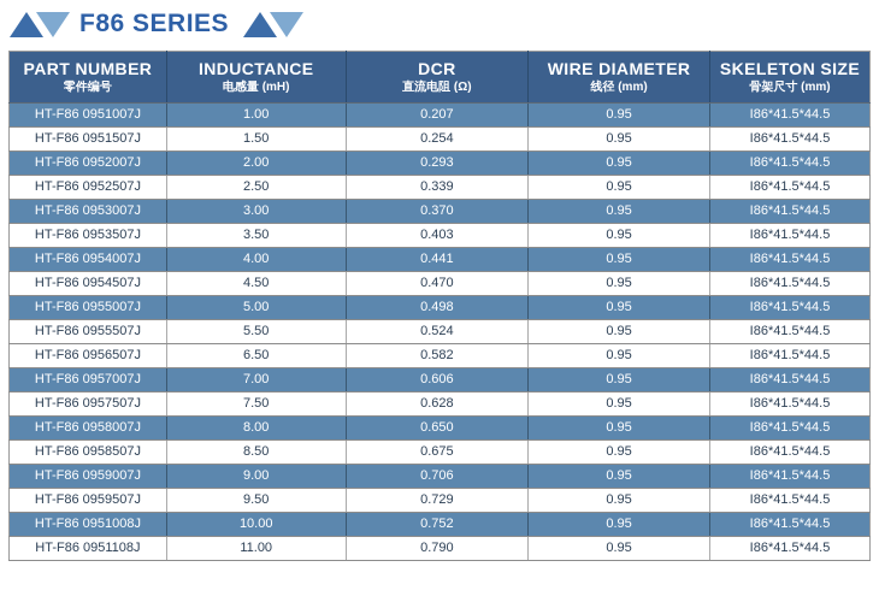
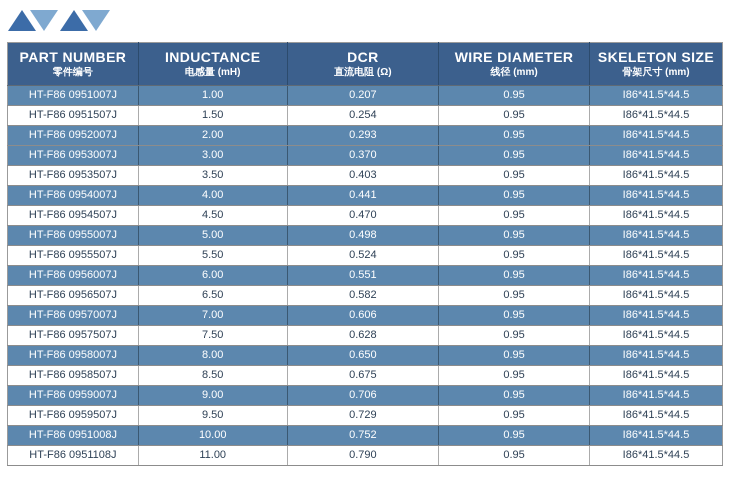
- F86 SERIES
  PART NUMBER 零件编号	INDUCTANCE 电感量 (mH)	DCR 直流电阻 (Ω)	WIRE DIAMETER 线径 (mm)	SKELETON SIZE 骨架尺寸 (mm)
  HT-F86 0951007J	1.00	0.207	0.95	I86*41.5*44.5
  HT-F86 0951507J	1.50	0.254	0.95	I86*41.5*44.5
  HT-F86 0952007J	2.00	0.293	0.95	I86*41.5*44.5
- HT-F86 0952507J	2.50	0.339	0.95	I86*41.5*44.5
  HT-F86 0953007J	3.00	0.370	0.95	I86*41.5*44.5
  HT-F86 0953507J	3.50	0.403	0.95	I86*41.5*44.5
  HT-F86 0954007J	4.00	0.441	0.95	I86*41.5*44.5
  HT-F86 0954507J	4.50	0.470	0.95	I86*41.5*44.5
  HT-F86 0955007J	5.00	0.498	0.95	I86*41.5*44.5
  HT-F86 0955507J	5.50	0.524	0.95	I86*41.5*44.5
+ HT-F86 0956007J	6.00	0.551	0.95	I86*41.5*44.5
  HT-F86 0956507J	6.50	0.582	0.95	I86*41.5*44.5
  HT-F86 0957007J	7.00	0.606	0.95	I86*41.5*44.5
  HT-F86 0957507J	7.50	0.628	0.95	I86*41.5*44.5
  HT-F86 0958007J	8.00	0.650	0.95	I86*41.5*44.5
  HT-F86 0958507J	8.50	0.675	0.95	I86*41.5*44.5
  HT-F86 0959007J	9.00	0.706	0.95	I86*41.5*44.5
  HT-F86 0959507J	9.50	0.729	0.95	I86*41.5*44.5
  HT-F86 0951008J	10.00	0.752	0.95	I86*41.5*44.5
  HT-F86 0951108J	11.00	0.790	0.95	I86*41.5*44.5
